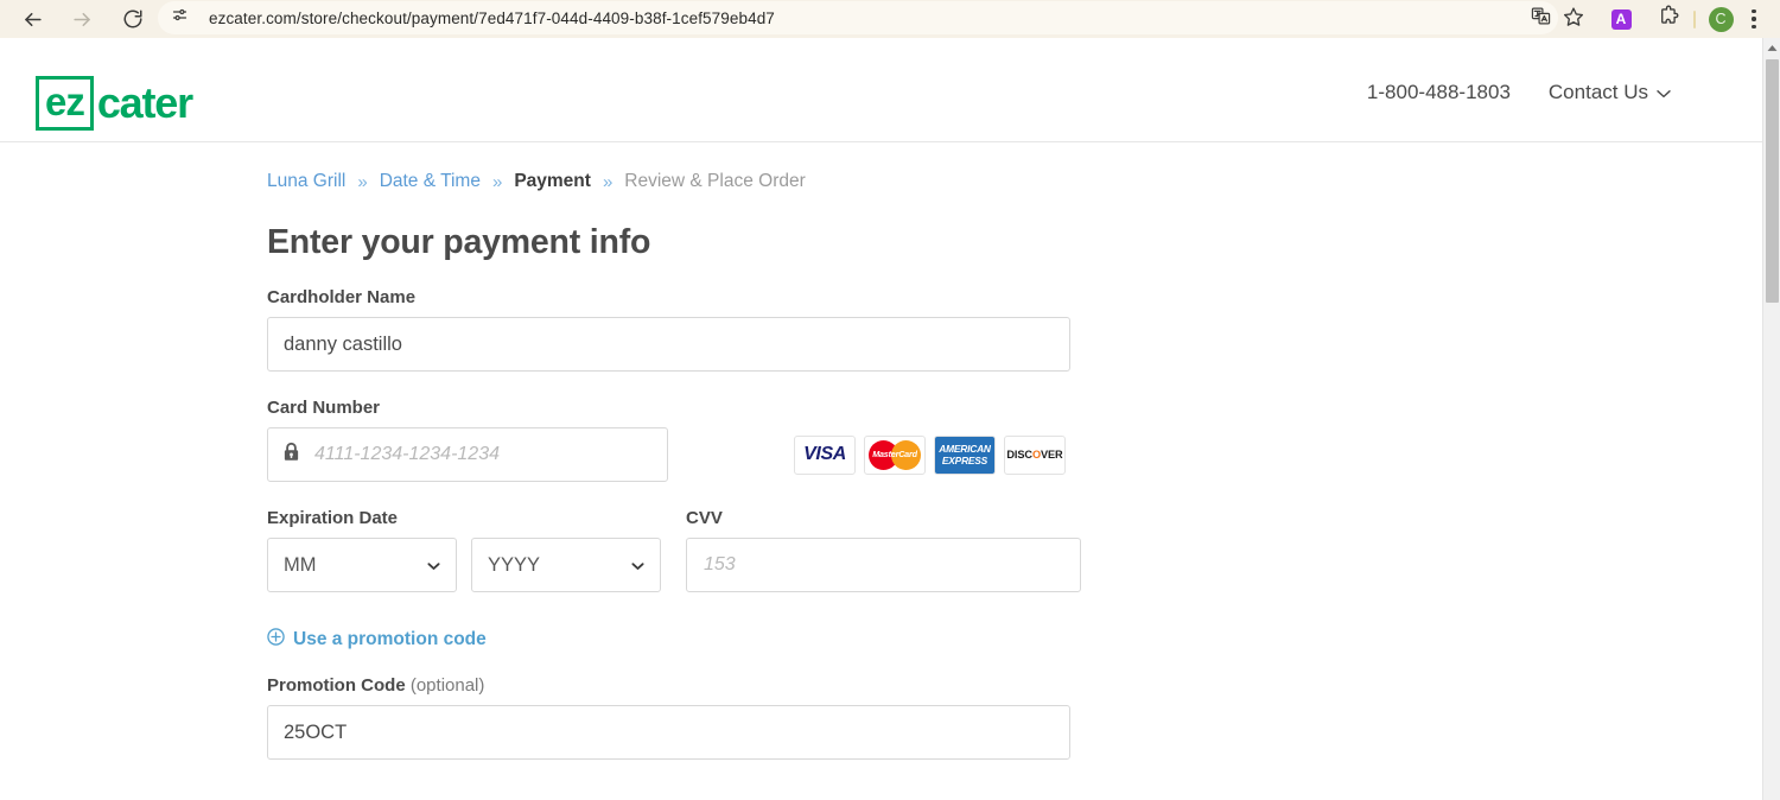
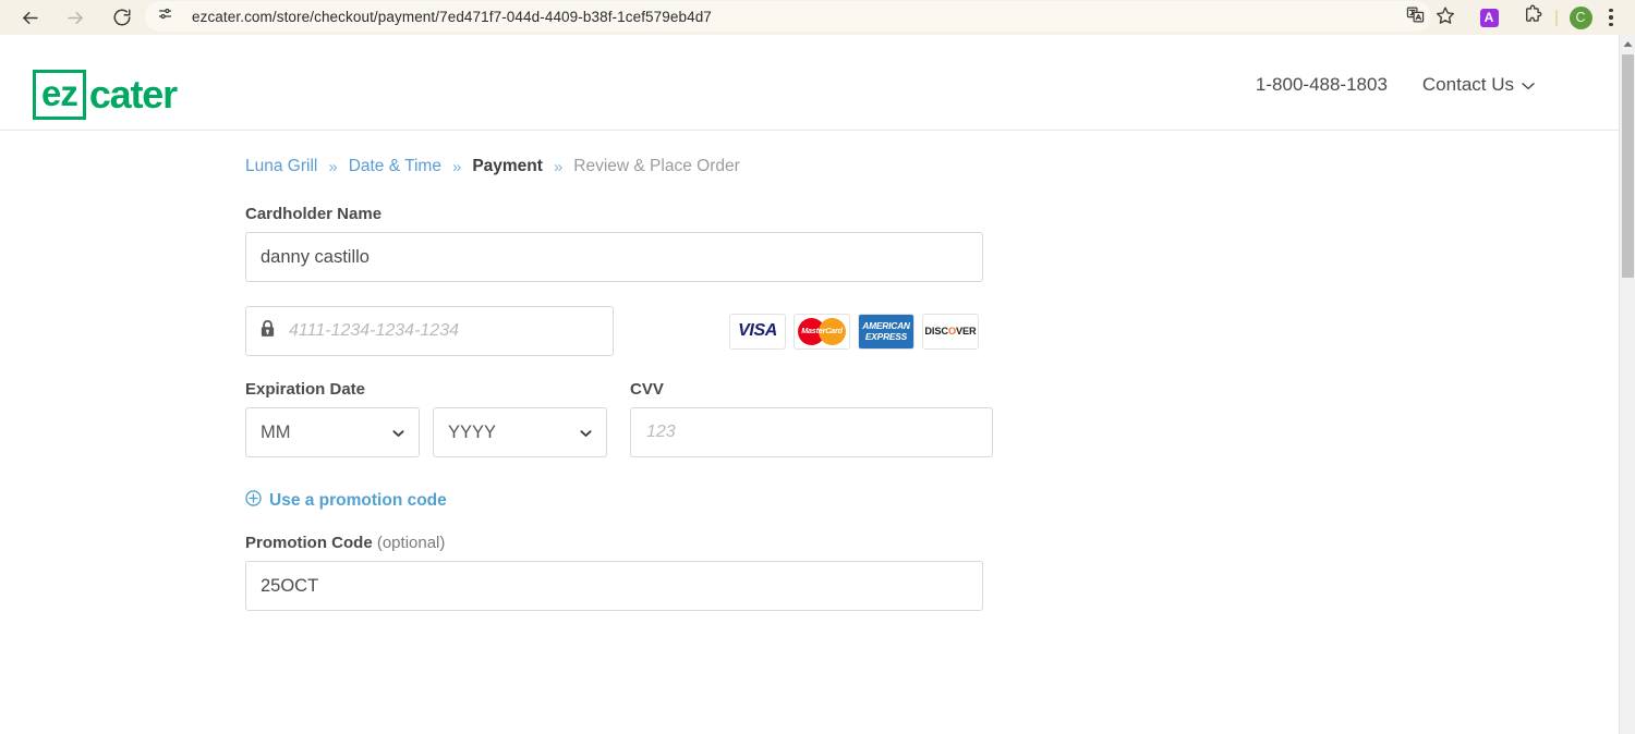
  ezcater.com/store/checkout/payment/7ed471f7-044d-4409-b38f-1cef579eb4d7
  A
  C
  ez
  cater
  1-800-488-1803
  Contact Us
  Luna Grill
  »
  Date & Time
  »
  Payment
  »
  Review & Place Order
- Enter your payment info
  Cardholder Name
  danny castillo
- Card Number
  4111-1234-1234-1234
  VISA
  MasterCard
  AMERICAN
  EXPRESS
  DISCOVER
  Expiration Date
  MM
  YYYY
  CVV
- 153
+ 123
  Use a promotion code
  Promotion Code (optional)
  25OCT
